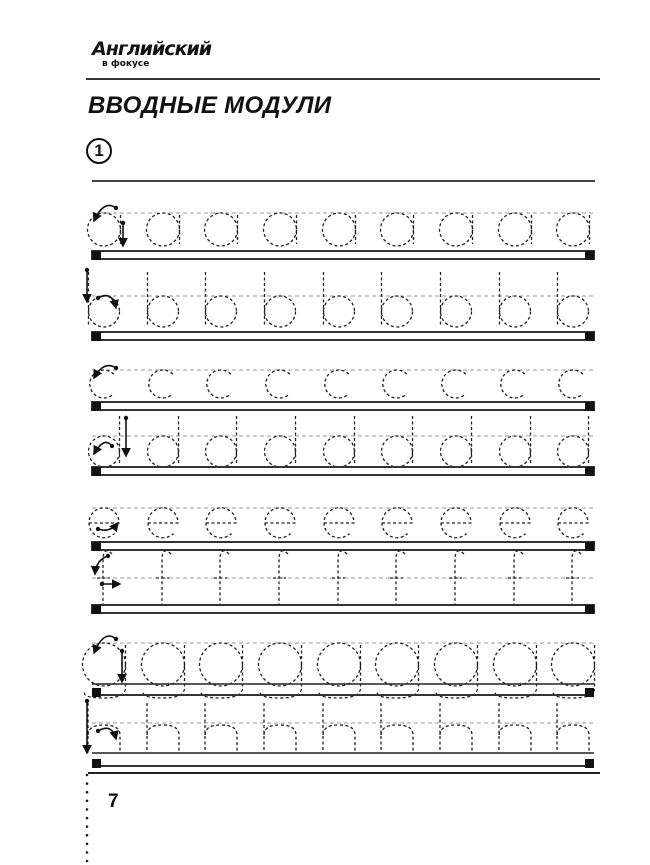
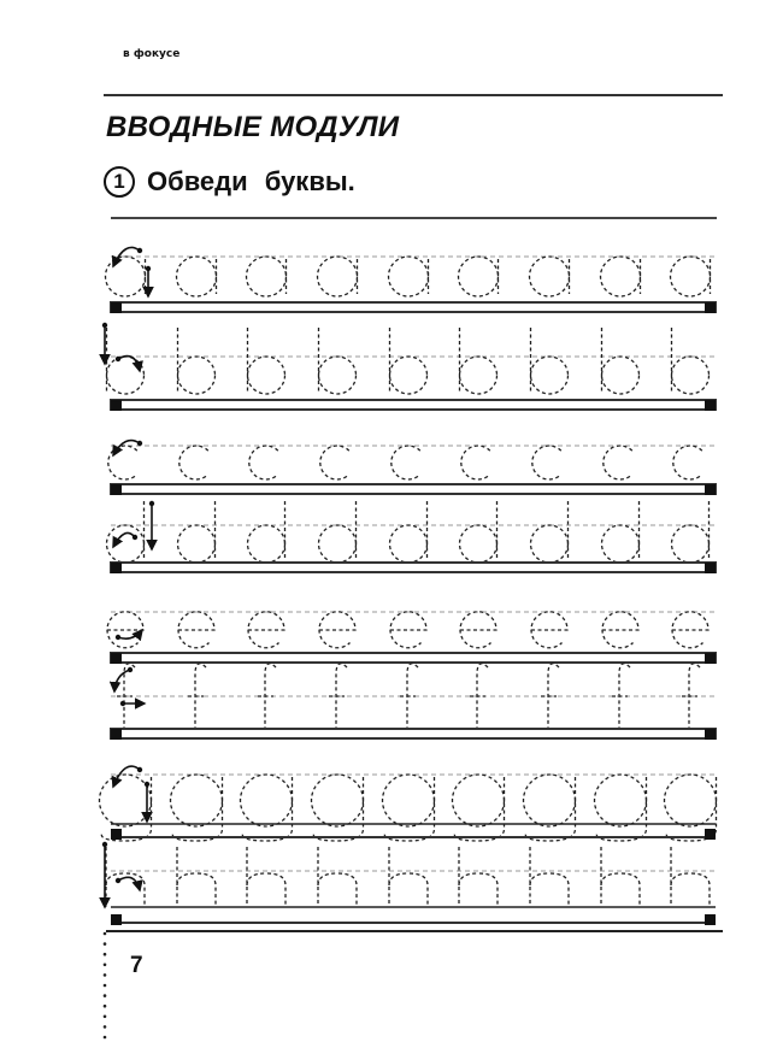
- Английский
  в фокусе
  ВВОДНЫЕ МОДУЛИ
  1
+ Обведи буквы.
  7
